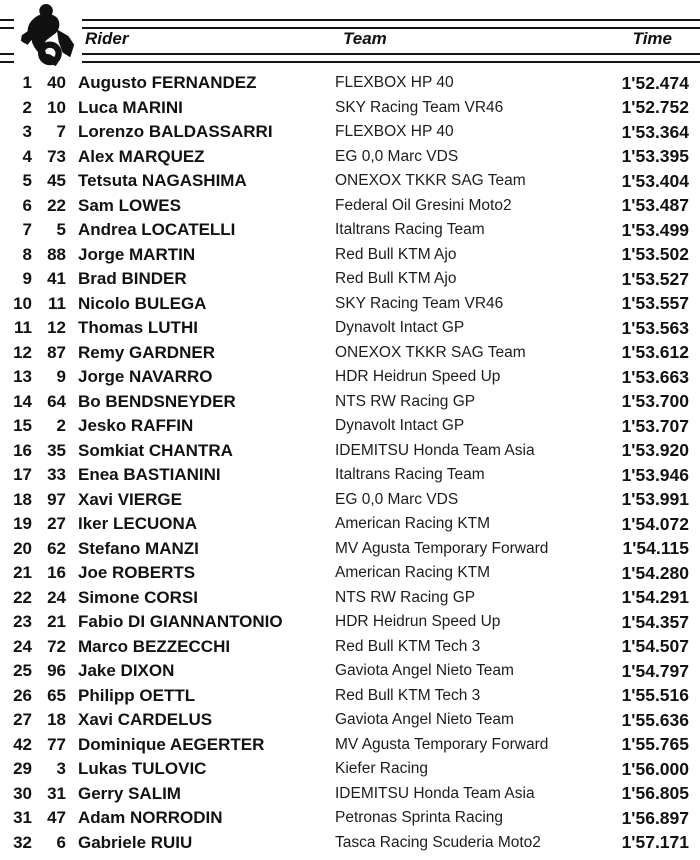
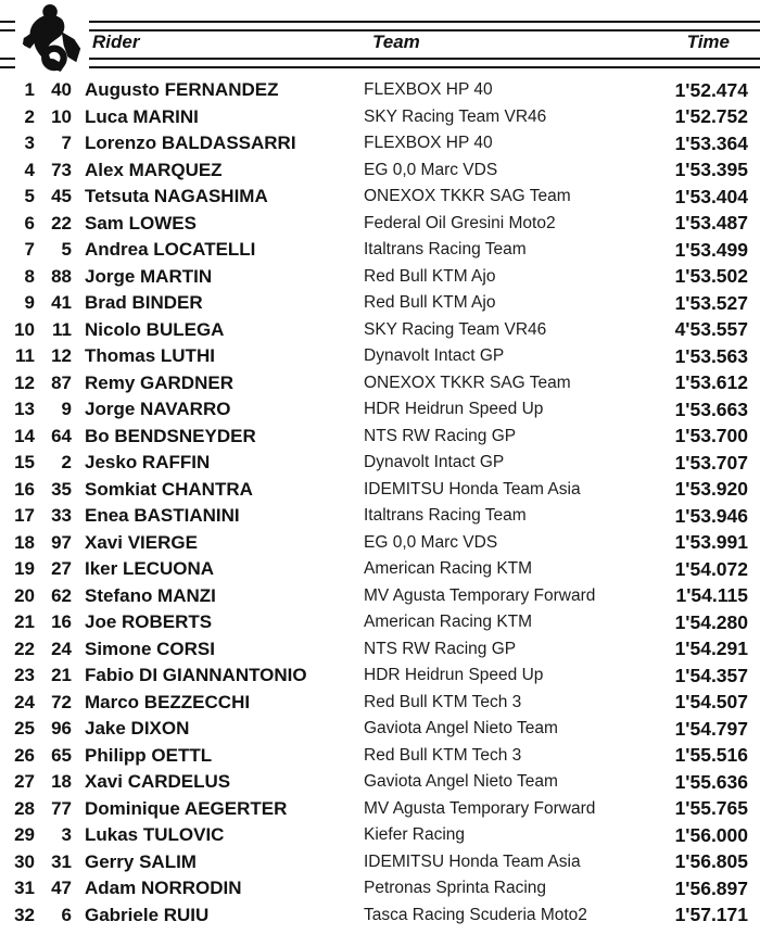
  Rider
  Team
  Time
  1
  40
  Augusto FERNANDEZ
  FLEXBOX HP 40
  1'52.474
  2
  10
  Luca MARINI
  SKY Racing Team VR46
  1'52.752
  3
  7
  Lorenzo BALDASSARRI
  FLEXBOX HP 40
  1'53.364
  4
  73
  Alex MARQUEZ
  EG 0,0 Marc VDS
  1'53.395
  5
  45
  Tetsuta NAGASHIMA
  ONEXOX TKKR SAG Team
  1'53.404
  6
  22
  Sam LOWES
  Federal Oil Gresini Moto2
  1'53.487
  7
  5
  Andrea LOCATELLI
  Italtrans Racing Team
  1'53.499
  8
  88
  Jorge MARTIN
  Red Bull KTM Ajo
  1'53.502
  9
  41
  Brad BINDER
  Red Bull KTM Ajo
  1'53.527
  10
  11
  Nicolo BULEGA
  SKY Racing Team VR46
- 1'53.557
+ 4'53.557
  11
  12
  Thomas LUTHI
  Dynavolt Intact GP
  1'53.563
  12
  87
  Remy GARDNER
  ONEXOX TKKR SAG Team
  1'53.612
  13
  9
  Jorge NAVARRO
  HDR Heidrun Speed Up
  1'53.663
  14
  64
  Bo BENDSNEYDER
  NTS RW Racing GP
  1'53.700
  15
  2
  Jesko RAFFIN
  Dynavolt Intact GP
  1'53.707
  16
  35
  Somkiat CHANTRA
  IDEMITSU Honda Team Asia
  1'53.920
  17
  33
  Enea BASTIANINI
  Italtrans Racing Team
  1'53.946
  18
  97
  Xavi VIERGE
  EG 0,0 Marc VDS
  1'53.991
  19
  27
  Iker LECUONA
  American Racing KTM
  1'54.072
  20
  62
  Stefano MANZI
  MV Agusta Temporary Forward
  1'54.115
  21
  16
  Joe ROBERTS
  American Racing KTM
  1'54.280
  22
  24
  Simone CORSI
  NTS RW Racing GP
  1'54.291
  23
  21
  Fabio DI GIANNANTONIO
  HDR Heidrun Speed Up
  1'54.357
  24
  72
  Marco BEZZECCHI
  Red Bull KTM Tech 3
  1'54.507
  25
  96
  Jake DIXON
  Gaviota Angel Nieto Team
  1'54.797
  26
  65
  Philipp OETTL
  Red Bull KTM Tech 3
  1'55.516
  27
  18
  Xavi CARDELUS
  Gaviota Angel Nieto Team
  1'55.636
- 42
+ 28
  77
  Dominique AEGERTER
  MV Agusta Temporary Forward
  1'55.765
  29
  3
  Lukas TULOVIC
  Kiefer Racing
  1'56.000
  30
  31
  Gerry SALIM
  IDEMITSU Honda Team Asia
  1'56.805
  31
  47
  Adam NORRODIN
  Petronas Sprinta Racing
  1'56.897
  32
  6
  Gabriele RUIU
  Tasca Racing Scuderia Moto2
  1'57.171
